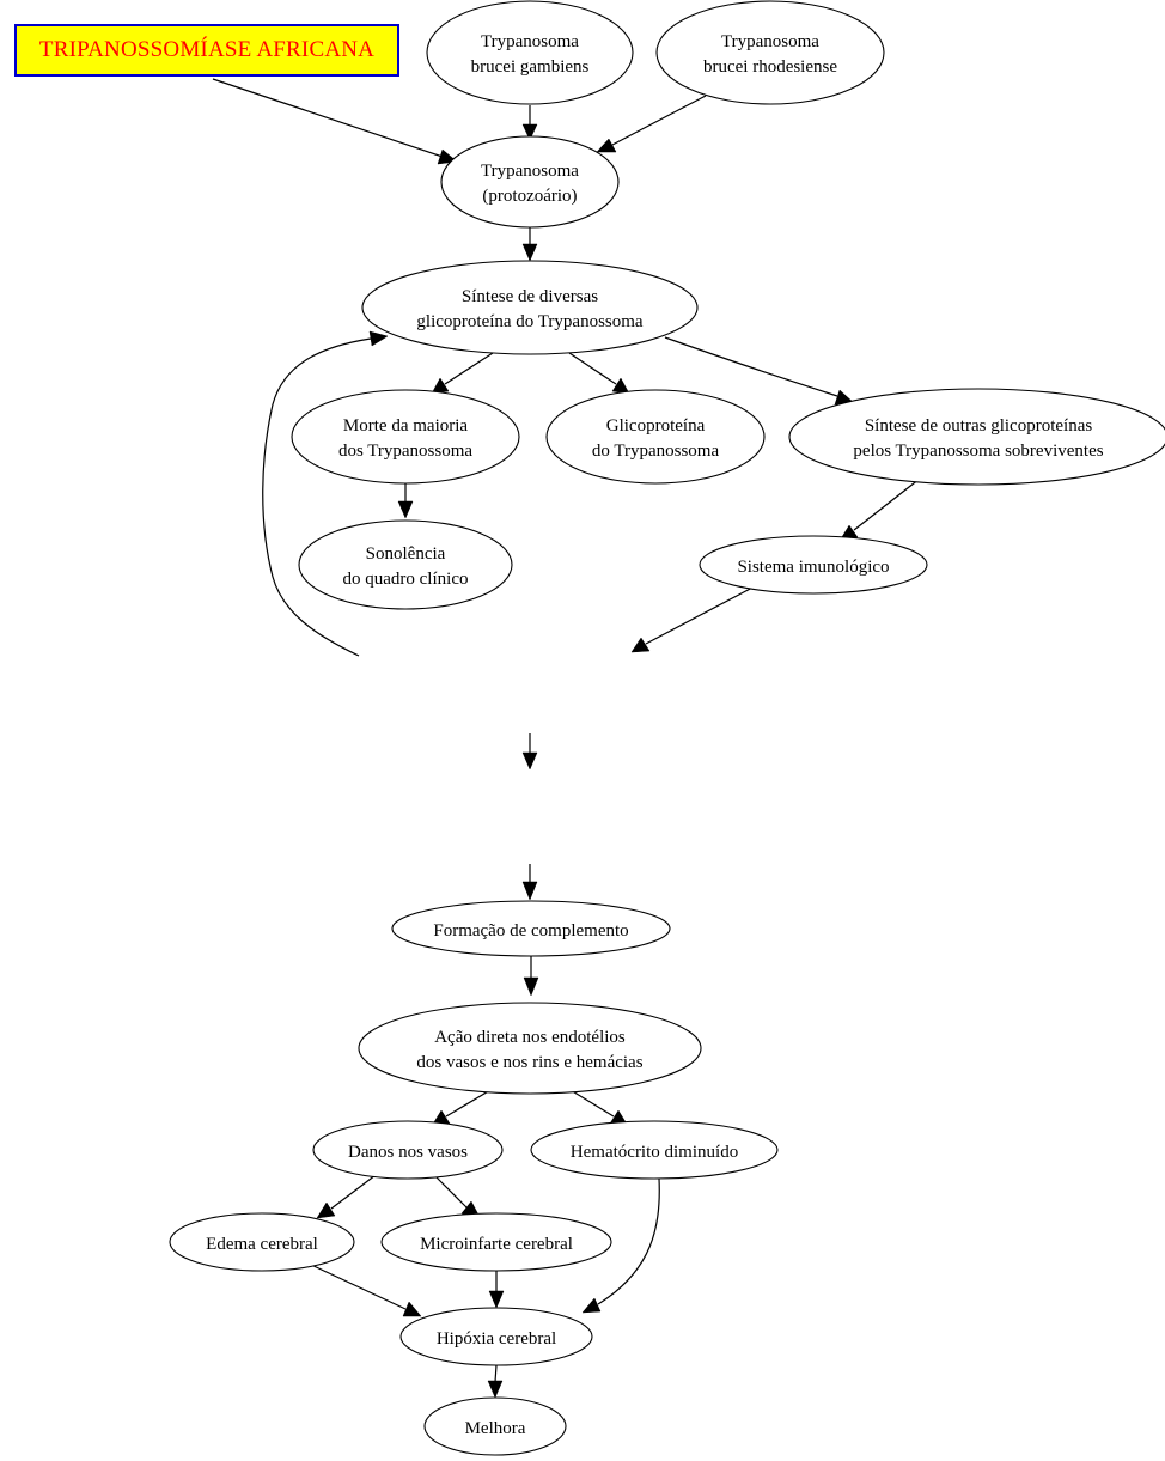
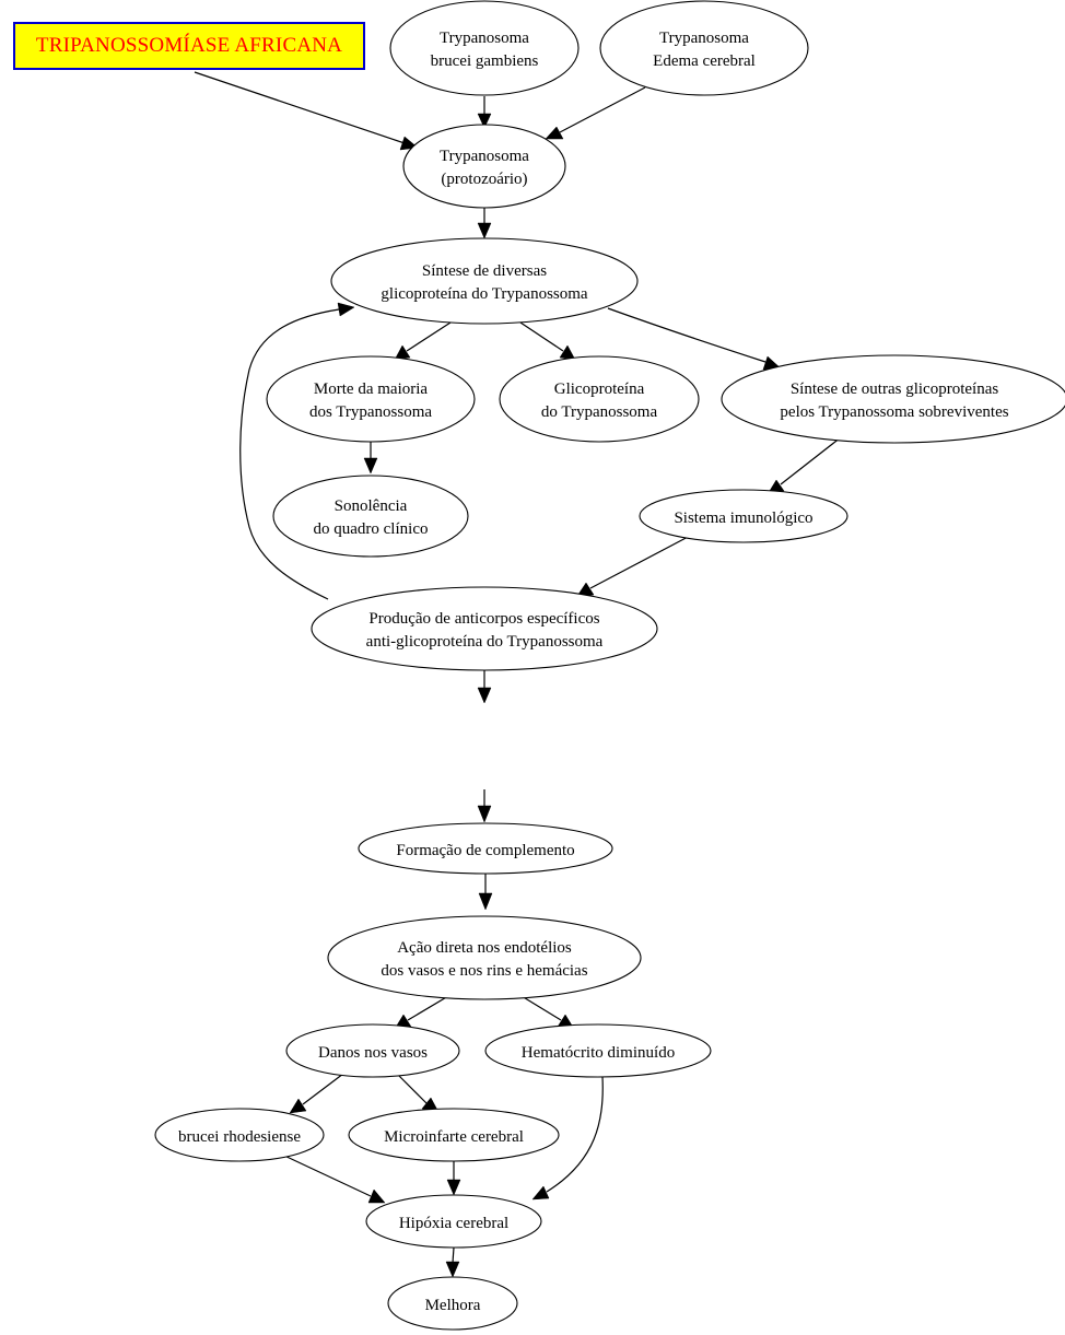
  Trypanosoma
  brucei gambiens
  Trypanosoma
- brucei rhodesiense
+ Edema cerebral
  Trypanosoma
  (protozoário)
  Síntese de diversas
  glicoproteína do Trypanossoma
  Morte da maioria
  dos Trypanossoma
  Glicoproteína
  do Trypanossoma
  Síntese de outras glicoproteínas
  pelos Trypanossoma sobreviventes
  Sonolência
  do quadro clínico
  Sistema imunológico
+ Produção de anticorpos específicos
+ anti-glicoproteína do Trypanossoma
  Formação de complemento
  Ação direta nos endotélios
  dos vasos e nos rins e hemácias
  Danos nos vasos
  Hematócrito diminuído
- Edema cerebral
+ brucei rhodesiense
  Microinfarte cerebral
  Hipóxia cerebral
  Melhora
  TRIPANOSSOMÍASE AFRICANA
